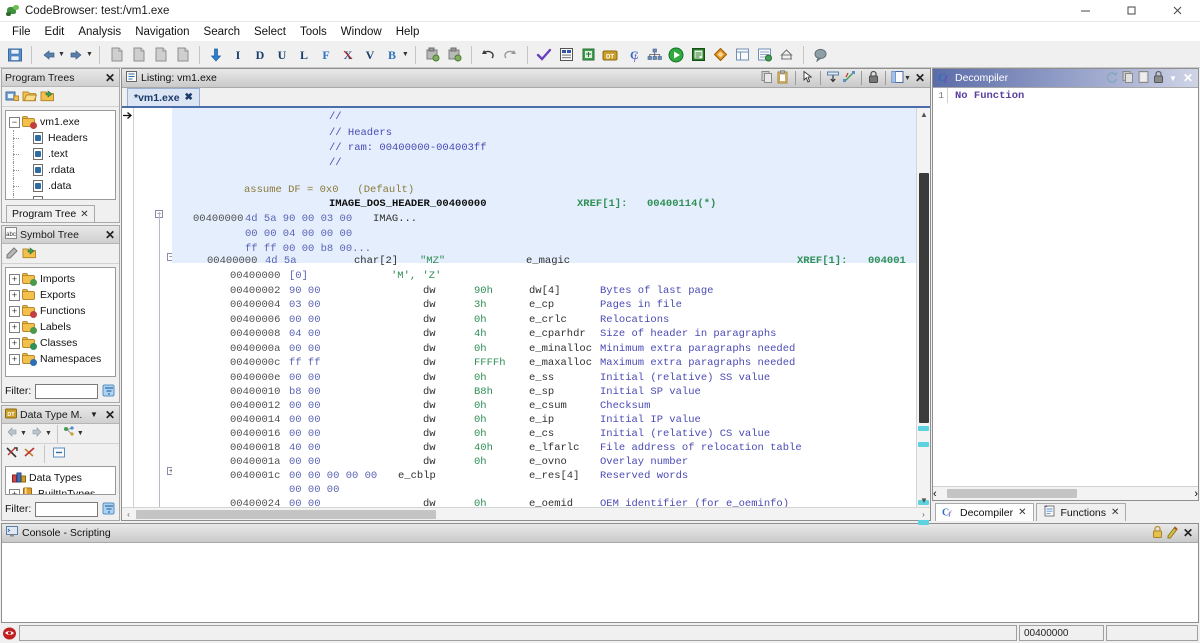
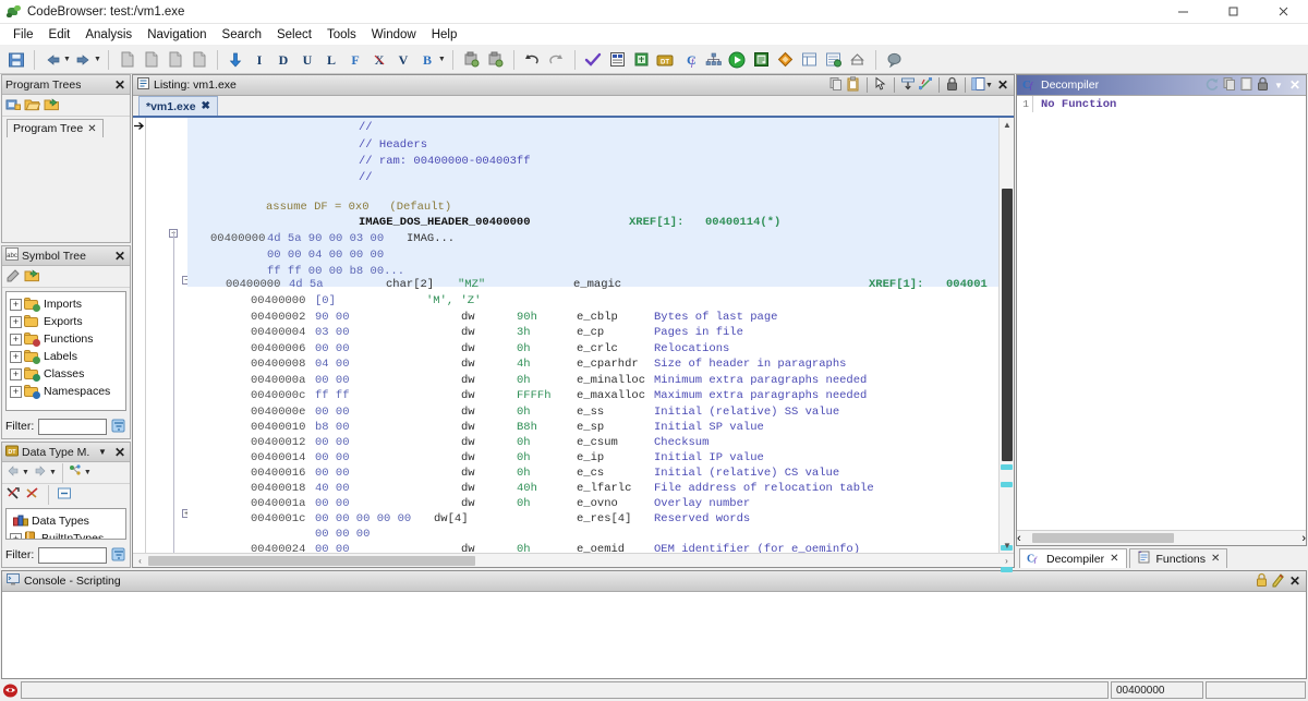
  CodeBrowser: test:/vm1.exe
  File
  Edit
  Analysis
  Navigation
  Search
  Select
  Tools
  Window
  Help
  I
  D
  U
  L
  F
  V
  B
  C
  f
  Program Trees
  ✕
- −
- vm1.exe
- Headers
- .text
- .rdata
- .data
  Program Tree
  ✕
  Symbol Tree
  ✕
  +
  Imports
  +
  Exports
  +
  Functions
  +
  Labels
  +
  Classes
  +
  Namespaces
  Filter:
  Data Type M.
  ▼
  ✕
  Data Types
  +
  Filter:
  Listing: vm1.exe
  ✕
  *vm1.exe
  ✖
  //
  // Headers
  // ram: 00400000-004003ff
  //
  assume DF = 0x0 (Default)
  IMAGE_DOS_HEADER_00400000
  XREF[1]:
  00400114(*)
  00400000
  4d 5a 90 00 03 00
  IMAG...
  00 00 04 00 00 00
  ff ff 00 00 b8 00...
  00400000
  4d 5a
  char[2]
  "MZ"
  e_magic
  XREF[1]:
  004001
  00400000
  [0]
  'M', 'Z'
  00400002
  90 00
  dw
  90h
- dw[4]
+ e_cblp
  Bytes of last page
  00400004
  03 00
  dw
  3h
  e_cp
  Pages in file
  00400006
  00 00
  dw
  0h
  e_crlc
  Relocations
  00400008
  04 00
  dw
  4h
  e_cparhdr
  Size of header in paragraphs
  0040000a
  00 00
  dw
  0h
  e_minalloc
  Minimum extra paragraphs needed
  0040000c
  ff ff
  dw
  FFFFh
  e_maxalloc
  Maximum extra paragraphs needed
  0040000e
  00 00
  dw
  0h
  e_ss
  Initial (relative) SS value
  00400010
  b8 00
  dw
  B8h
  e_sp
  Initial SP value
  00400012
  00 00
  dw
  0h
  e_csum
  Checksum
  00400014
  00 00
  dw
  0h
  e_ip
  Initial IP value
  00400016
  00 00
  dw
  0h
  e_cs
  Initial (relative) CS value
  00400018
  40 00
  dw
  40h
  e_lfarlc
  File address of relocation table
  0040001a
  00 00
  dw
  0h
  e_ovno
  Overlay number
  0040001c
  00 00 00 00 00
- e_cblp
+ dw[4]
  e_res[4]
  Reserved words
  00 00 00
  00400024
  00 00
  dw
  0h
  e_oemid
  OEM identifier (for e_oeminfo)
  ▲
  ▼
  ‹
  ›
  C
  f
  Decompiler
  ▼
  ✕
  1
  No Function
  ‹
  ›
  C
  f
  Decompiler
  ✕
  Functions
  ✕
  Console - Scripting
  ✕
  00400000
